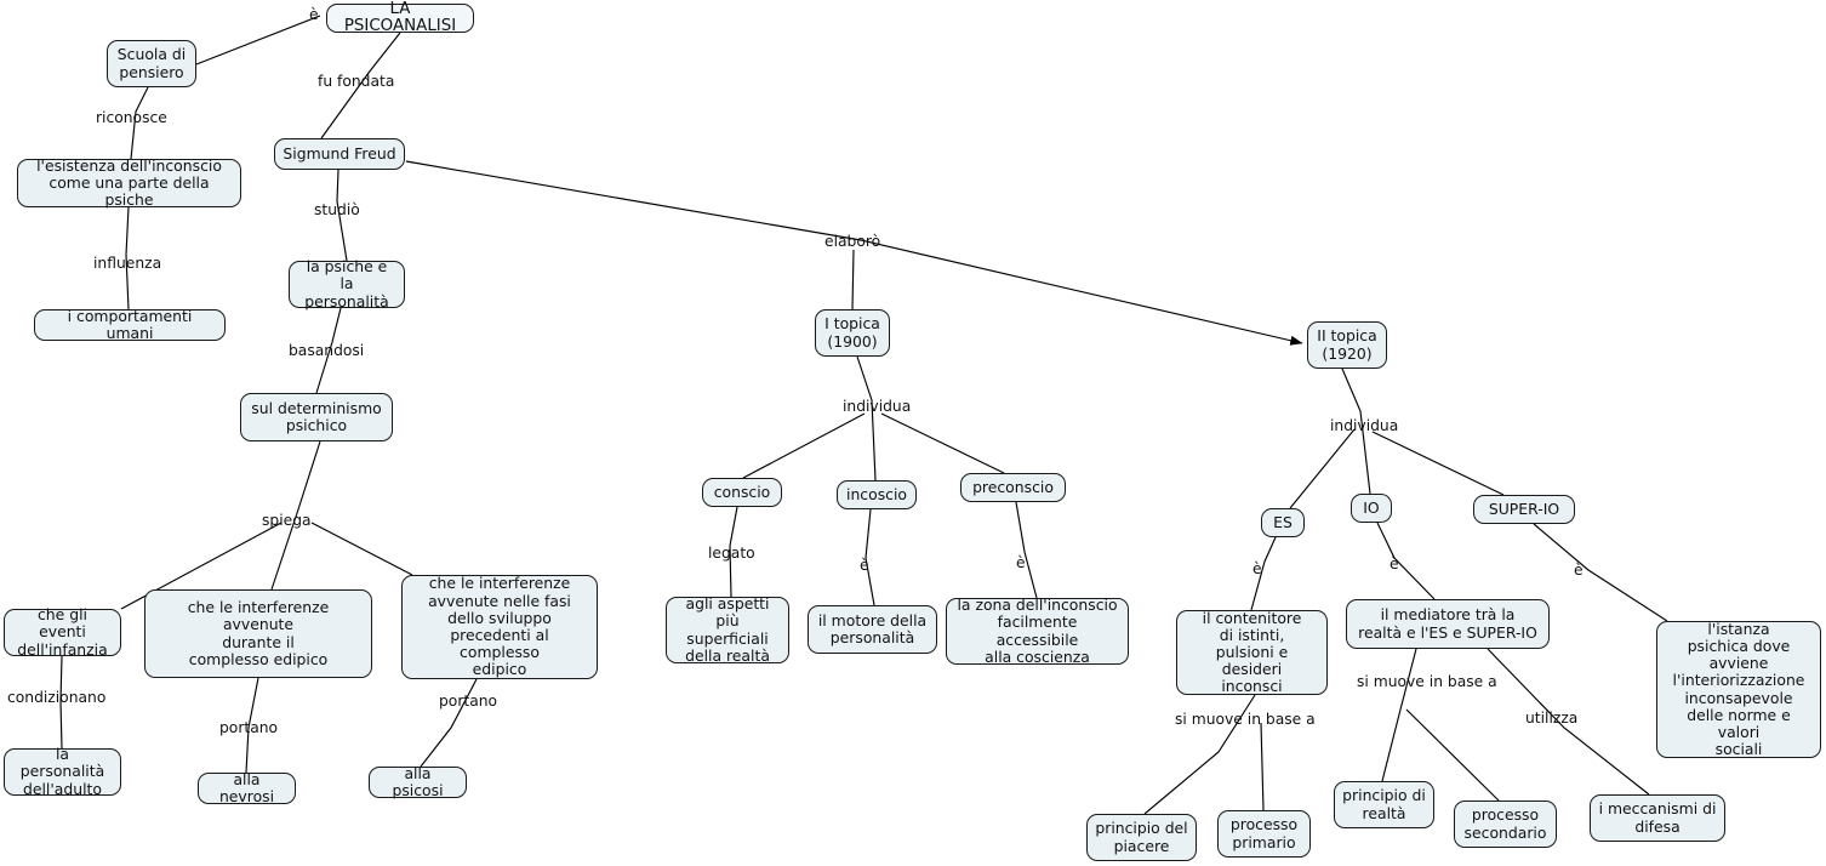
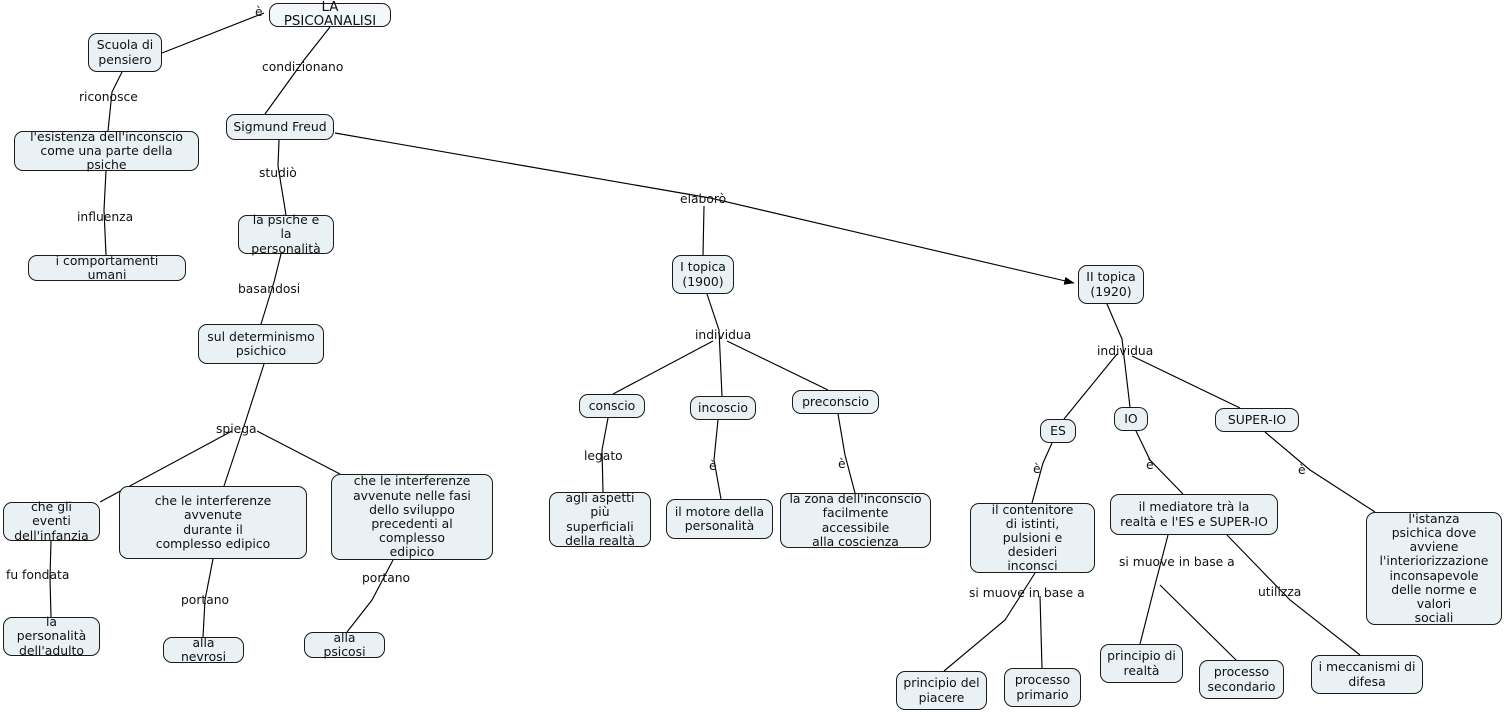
  LA PSICOANALISI
  Scuola di
  pensiero
  l'esistenza dell'inconscio
  come una parte della psiche
  i comportamenti umani
  Sigmund Freud
  la psiche e
  la personalità
  sul determinismo
  psichico
  che gli eventi
  dell'infanzia
  che le interferenze avvenute
  durante il
  complesso edipico
  che le interferenze
  avvenute nelle fasi
  dello sviluppo
  precedenti al complesso
  edipico
  la personalità
  dell'adulto
  alla nevrosi
  alla psicosi
  I topica
  (1900)
  conscio
  incoscio
  preconscio
  agli aspetti
  più superficiali
  della realtà
  il motore della
  personalità
  la zona dell'inconscio
  facilmente accessibile
  alla coscienza
  II topica
  (1920)
  ES
  IO
  SUPER-IO
  il contenitore
  di istinti,
  pulsioni e desideri
  inconsci
  il mediatore trà la
  realtà e l'ES e SUPER-IO
  l'istanza
  psichica dove
  avviene
  l'interiorizzazione
  inconsapevole
  delle norme e valori
  sociali
  principio del
  piacere
  processo
  primario
  principio di
  realtà
  processo
  secondario
  i meccanismi di
  difesa
  è
- fu fondata
+ condizionano
  riconosce
  influenza
  studiò
  basandosi
  elaborò
  spiega
- condizionano
+ fu fondata
  portano
  portano
  individua
  legato
  è
  è
  individua
  è
  è
  è
  si muove in base a
  si muove in base a
  utilizza
